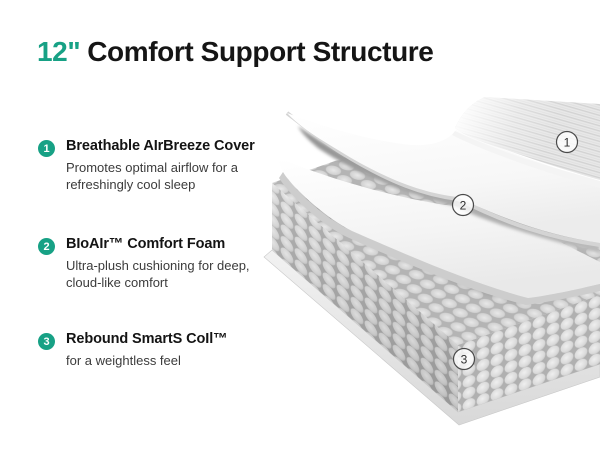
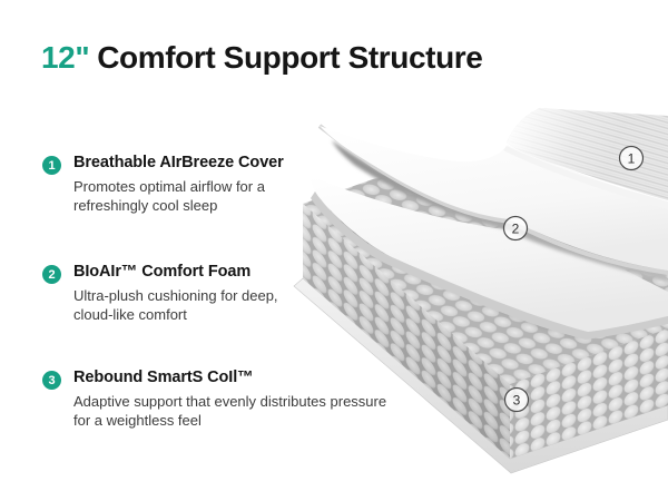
  1
  2
  3
  12" Comfort Support Structure
  1
  Breathable AIrBreeze Cover
  Promotes optimal airflow for a
  refreshingly cool sleep
  2
  BIoAIr™ Comfort Foam
  Ultra-plush cushioning for deep,
  cloud-like comfort
  3
  Rebound SmartS CoIl™
+ Adaptive support that evenly distributes pressure
  for a weightless feel
